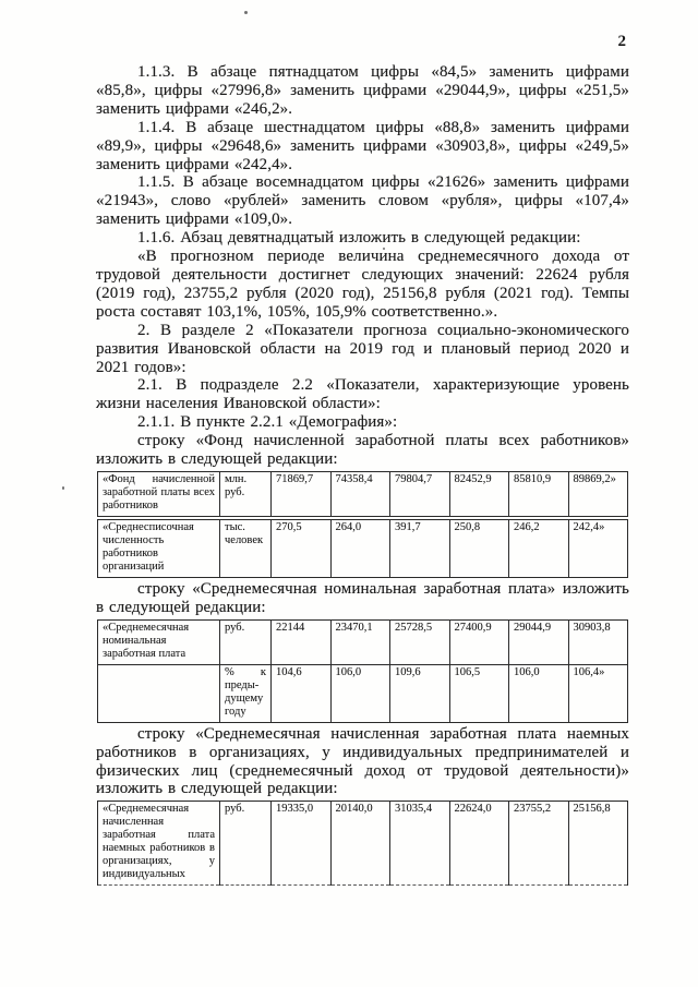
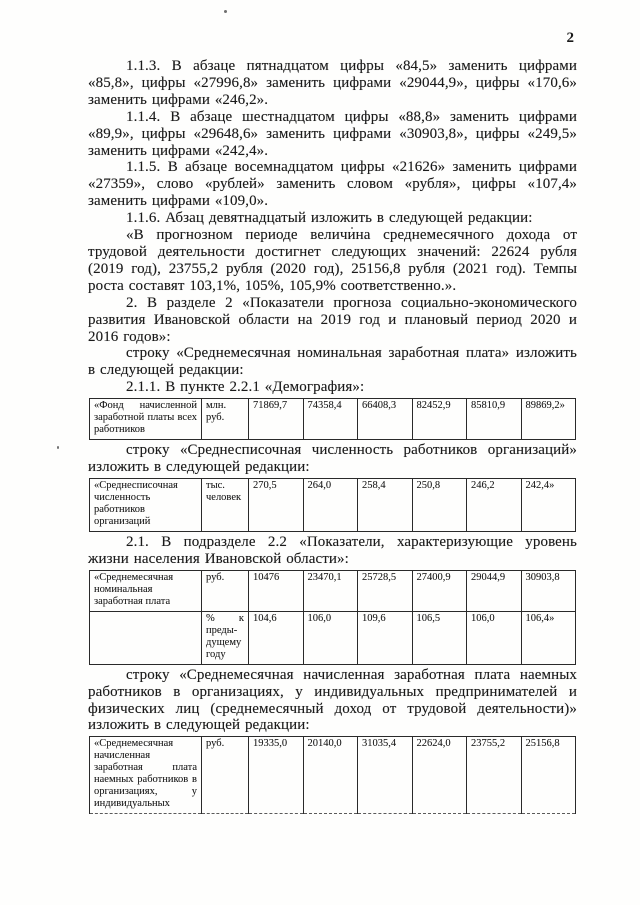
  2
- 1.1.3. В абзаце пятнадцатом цифры «84,5» заменить цифрами «85,8», цифры «27996,8» заменить цифрами «29044,9», цифры «251,5» заменить цифрами «246,2».
+ 1.1.3. В абзаце пятнадцатом цифры «84,5» заменить цифрами «85,8», цифры «27996,8» заменить цифрами «29044,9», цифры «170,6» заменить цифрами «246,2».
  1.1.4. В абзаце шестнадцатом цифры «88,8» заменить цифрами «89,9», цифры «29648,6» заменить цифрами «30903,8», цифры «249,5» заменить цифрами «242,4».
- 1.1.5. В абзаце восемнадцатом цифры «21626» заменить цифрами «21943», слово «рублей» заменить словом «рубля», цифры «107,4» заменить цифрами «109,0».
+ 1.1.5. В абзаце восемнадцатом цифры «21626» заменить цифрами «27359», слово «рублей» заменить словом «рубля», цифры «107,4» заменить цифрами «109,0».
  1.1.6. Абзац девятнадцатый изложить в следующей редакции:
  «В прогнозном периоде величина среднемесячного дохода от трудовой деятельности достигнет следующих значений: 22624 рубля (2019 год), 23755,2 рубля (2020 год), 25156,8 рубля (2021 год). Темпы роста составят 103,1%, 105%, 105,9% соответственно.».
- 2. В разделе 2 «Показатели прогноза социально-экономического развития Ивановской области на 2019 год и плановый период 2020 и 2021 годов»:
+ 2. В разделе 2 «Показатели прогноза социально-экономического развития Ивановской области на 2019 год и плановый период 2020 и 2016 годов»:
- 2.1. В подразделе 2.2 «Показатели, характеризующие уровень жизни населения Ивановской области»:
+ строку «Среднемесячная номинальная заработная плата» изложить в следующей редакции:
  2.1.1. В пункте 2.2.1 «Демография»:
- строку «Фонд начисленной заработной платы всех работников» изложить в следующей редакции:
- «Фонд начисленной заработной платы всех работников	млн. руб.	71869,7	74358,4	79804,7	82452,9	85810,9	89869,2»
+ «Фонд начисленной заработной платы всех работников	млн. руб.	71869,7	74358,4	66408,3	82452,9	85810,9	89869,2»
+ строку «Среднесписочная численность работников организаций» изложить в следующей редакции:
- «Среднесписочная численность работников организаций	тыс. человек	270,5	264,0	391,7	250,8	246,2	242,4»
+ «Среднесписочная численность работников организаций	тыс. человек	270,5	264,0	258,4	250,8	246,2	242,4»
- строку «Среднемесячная номинальная заработная плата» изложить в следующей редакции:
+ 2.1. В подразделе 2.2 «Показатели, характеризующие уровень жизни населения Ивановской области»:
- «Среднемесячная номинальная заработная плата	руб.	22144	23470,1	25728,5	27400,9	29044,9	30903,8
+ «Среднемесячная номинальная заработная плата	руб.	10476	23470,1	25728,5	27400,9	29044,9	30903,8
  	% к преды- дущему году	104,6	106,0	109,6	106,5	106,0	106,4»
  строку «Среднемесячная начисленная заработная плата наемных работников в организациях, у индивидуальных предпринимателей и физических лиц (среднемесячный доход от трудовой деятельности)» изложить в следующей редакции:
  «Среднемесячная начисленная заработная плата наемных работников в организациях, у индивидуальных	руб.	19335,0	20140,0	31035,4	22624,0	23755,2	25156,8
